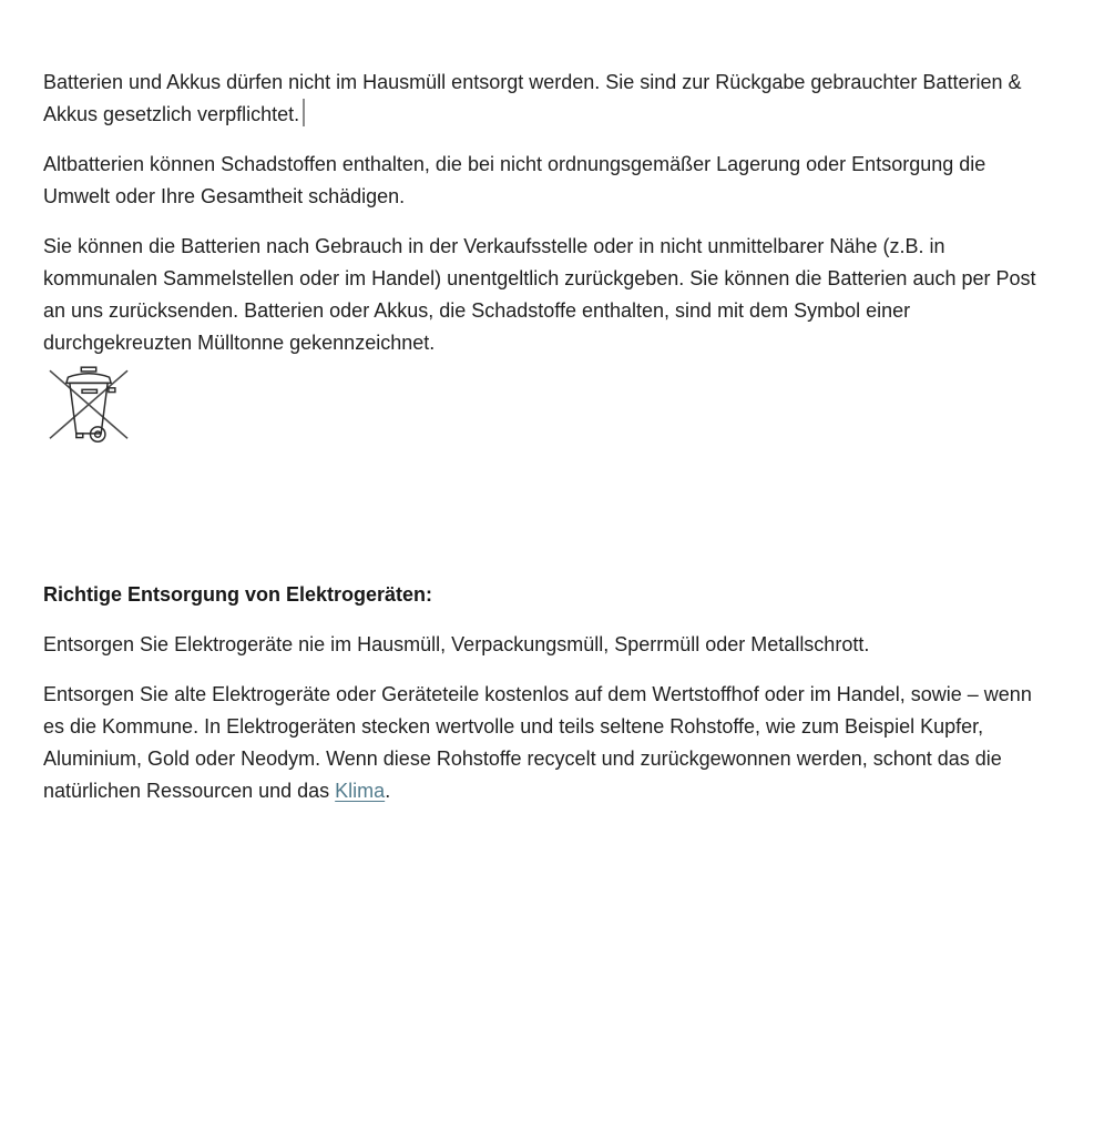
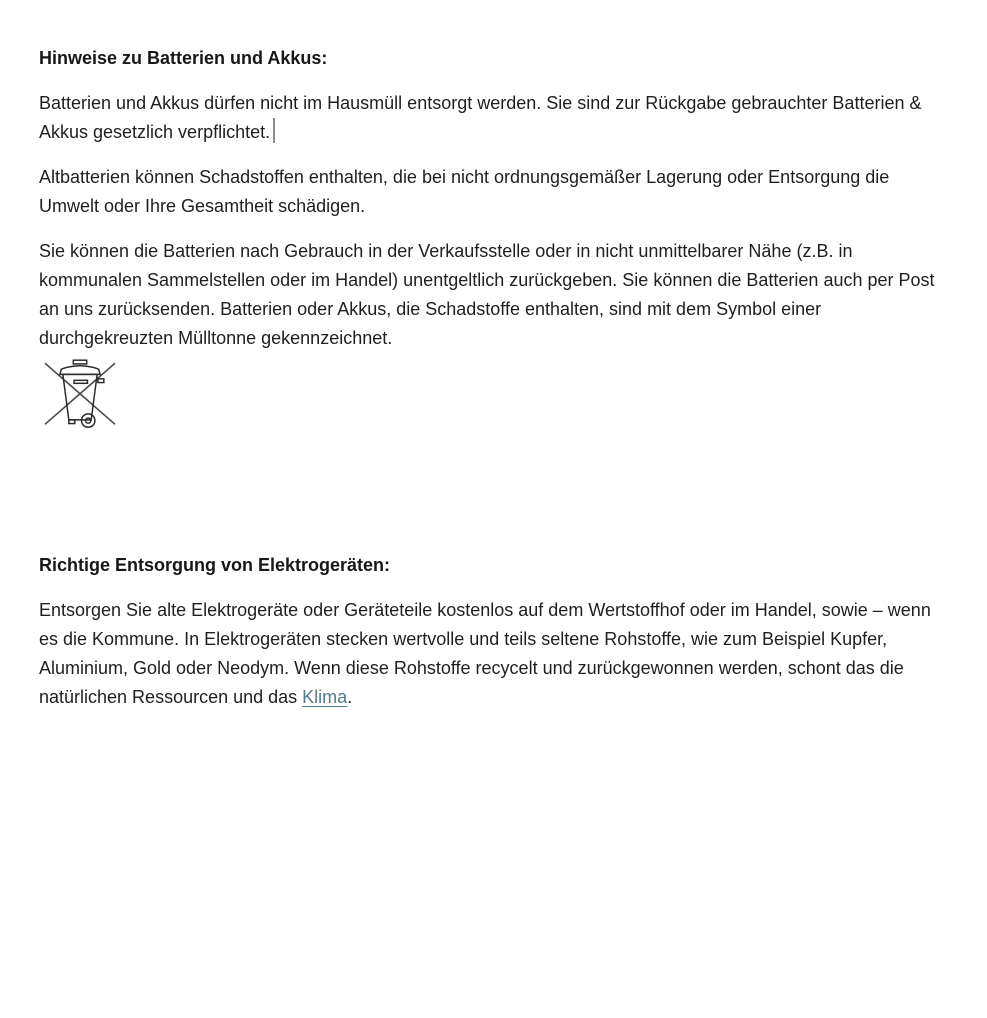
+ Hinweise zu Batterien und Akkus:
  Batterien und Akkus dürfen nicht im Hausmüll entsorgt werden. Sie sind zur Rückgabe gebrauchter Batterien & Akkus gesetzlich verpflichtet.
  Altbatterien können Schadstoffen enthalten, die bei nicht ordnungsgemäßer Lagerung oder Entsorgung die Umwelt oder Ihre Gesamtheit schädigen.
  Sie können die Batterien nach Gebrauch in der Verkaufsstelle oder in nicht unmittelbarer Nähe (z.B. in kommunalen Sammelstellen oder im Handel) unentgeltlich zurückgeben. Sie können die Batterien auch per Post an uns zurücksenden. Batterien oder Akkus, die Schadstoffe enthalten, sind mit dem Symbol einer durchgekreuzten Mülltonne gekennzeichnet.
  Richtige Entsorgung von Elektrogeräten:
- Entsorgen Sie Elektrogeräte nie im Hausmüll, Verpackungsmüll, Sperrmüll oder Metallschrott.
  Entsorgen Sie alte Elektrogeräte oder Geräteteile kostenlos auf dem Wertstoffhof oder im Handel, sowie – wenn es die Kommune. In Elektrogeräten stecken wertvolle und teils seltene Rohstoffe, wie zum Beispiel Kupfer, Aluminium, Gold oder Neodym. Wenn diese Rohstoffe recycelt und zurückgewonnen werden, schont das die natürlichen Ressourcen und das Klima.
